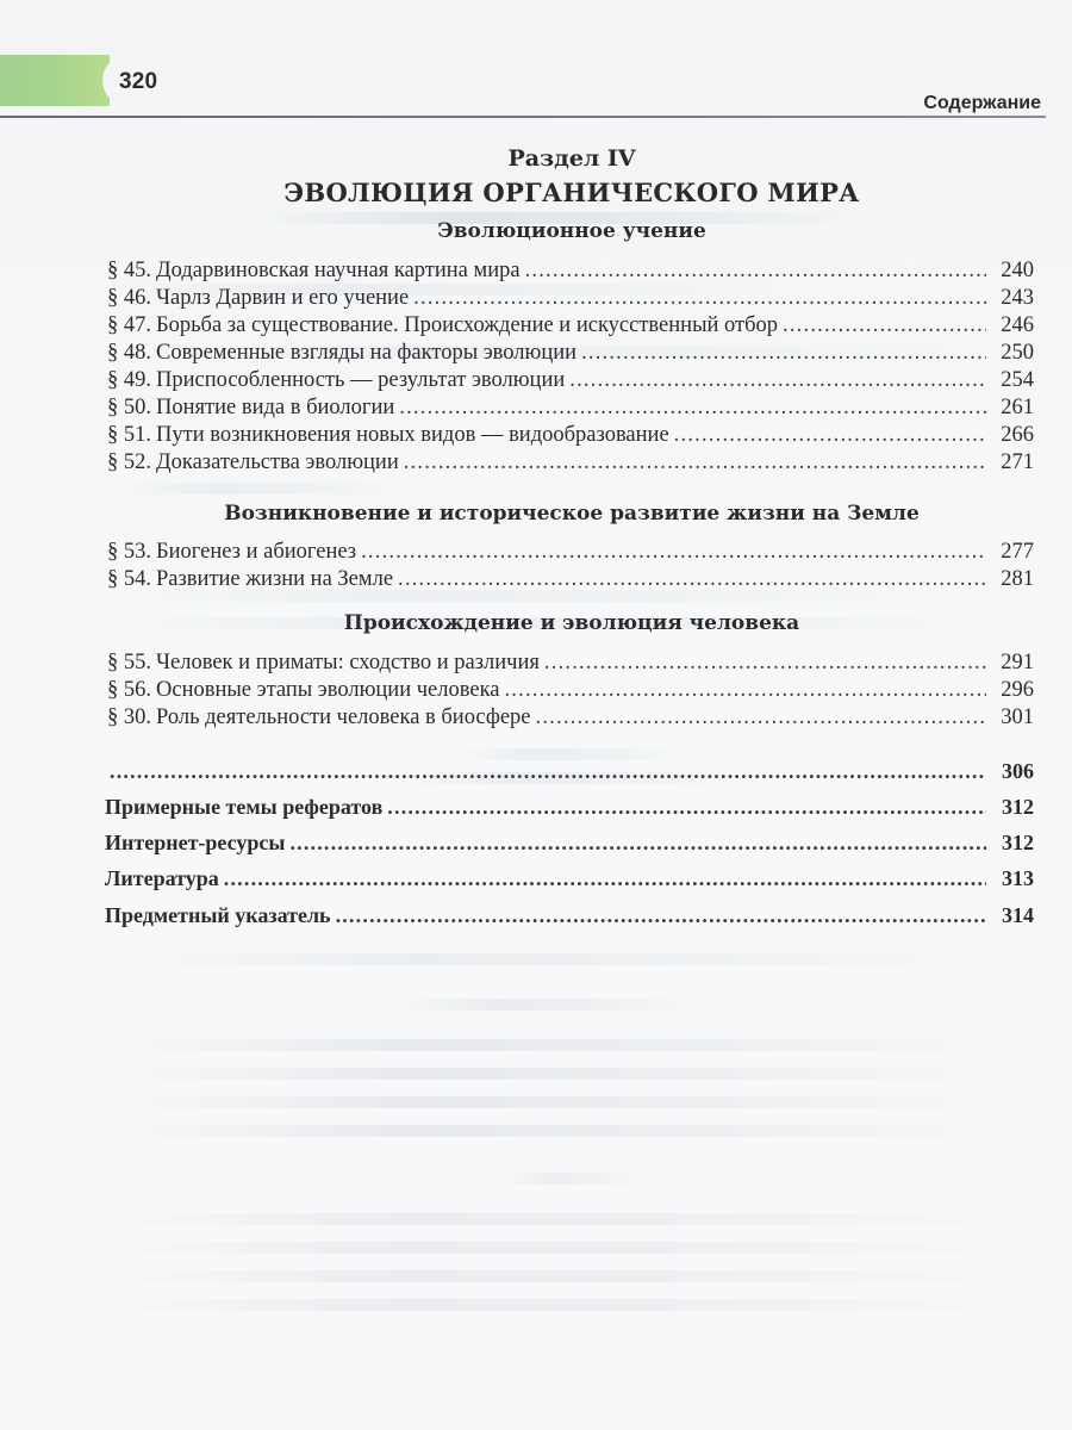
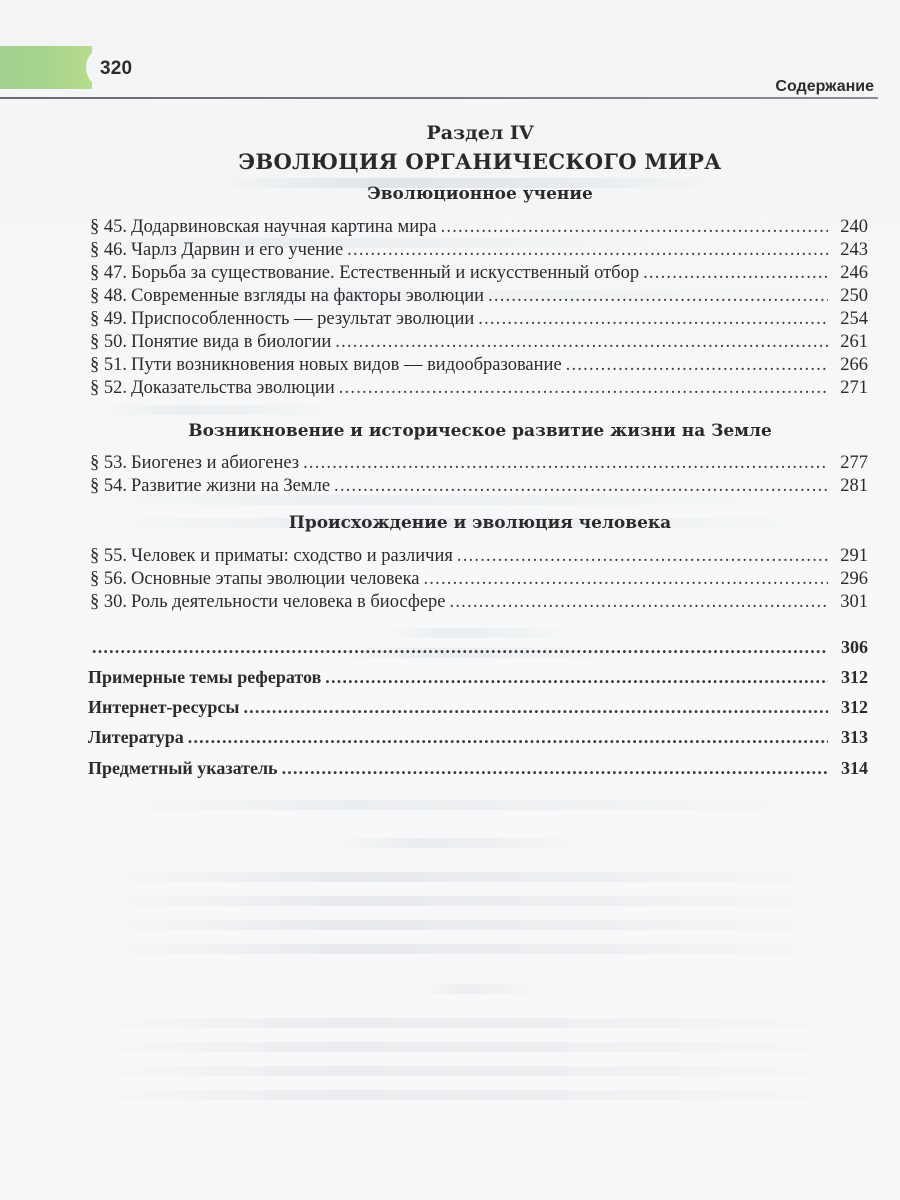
  320
  Содержание
  Раздел IV
  ЭВОЛЮЦИЯ ОРГАНИЧЕСКОГО МИРА
  Эволюционное учение
  § 45.
  Додарвиновская научная картина мира
  240
  § 46.
  Чарлз Дарвин и его учение
  243
  § 47.
- Борьба за существование. Происхождение и искусственный отбор
+ Борьба за существование. Естественный и искусственный отбор
  246
  § 48.
  Современные взгляды на факторы эволюции
  250
  § 49.
  Приспособленность — результат эволюции
  254
  § 50.
  Понятие вида в биологии
  261
  § 51.
  Пути возникновения новых видов — видообразование
  266
  § 52.
  Доказательства эволюции
  271
  Возникновение и историческое развитие жизни на Земле
  § 53.
  Биогенез и абиогенез
  277
  § 54.
  Развитие жизни на Земле
  281
  Происхождение и эволюция человека
  § 55.
  Человек и приматы: сходство и различия
  291
  § 56.
  Основные этапы эволюции человека
  296
  § 30.
  Роль деятельности человека в биосфере
  301
  306
  Примерные темы рефератов
  312
  Интернет-ресурсы
  312
  Литература
  313
  Предметный указатель
  314
